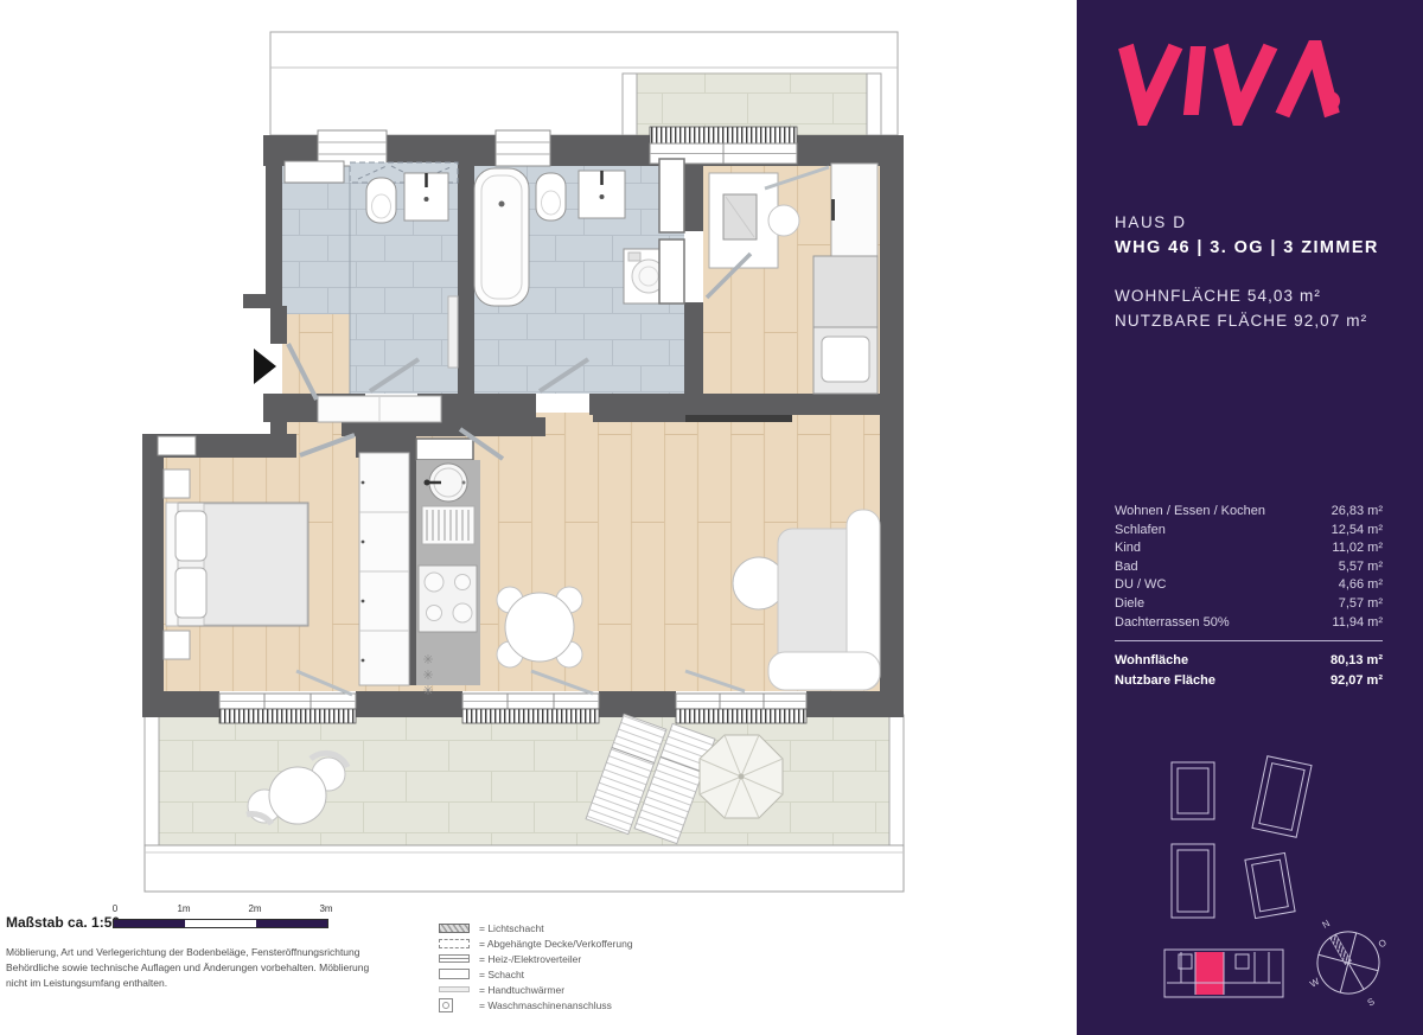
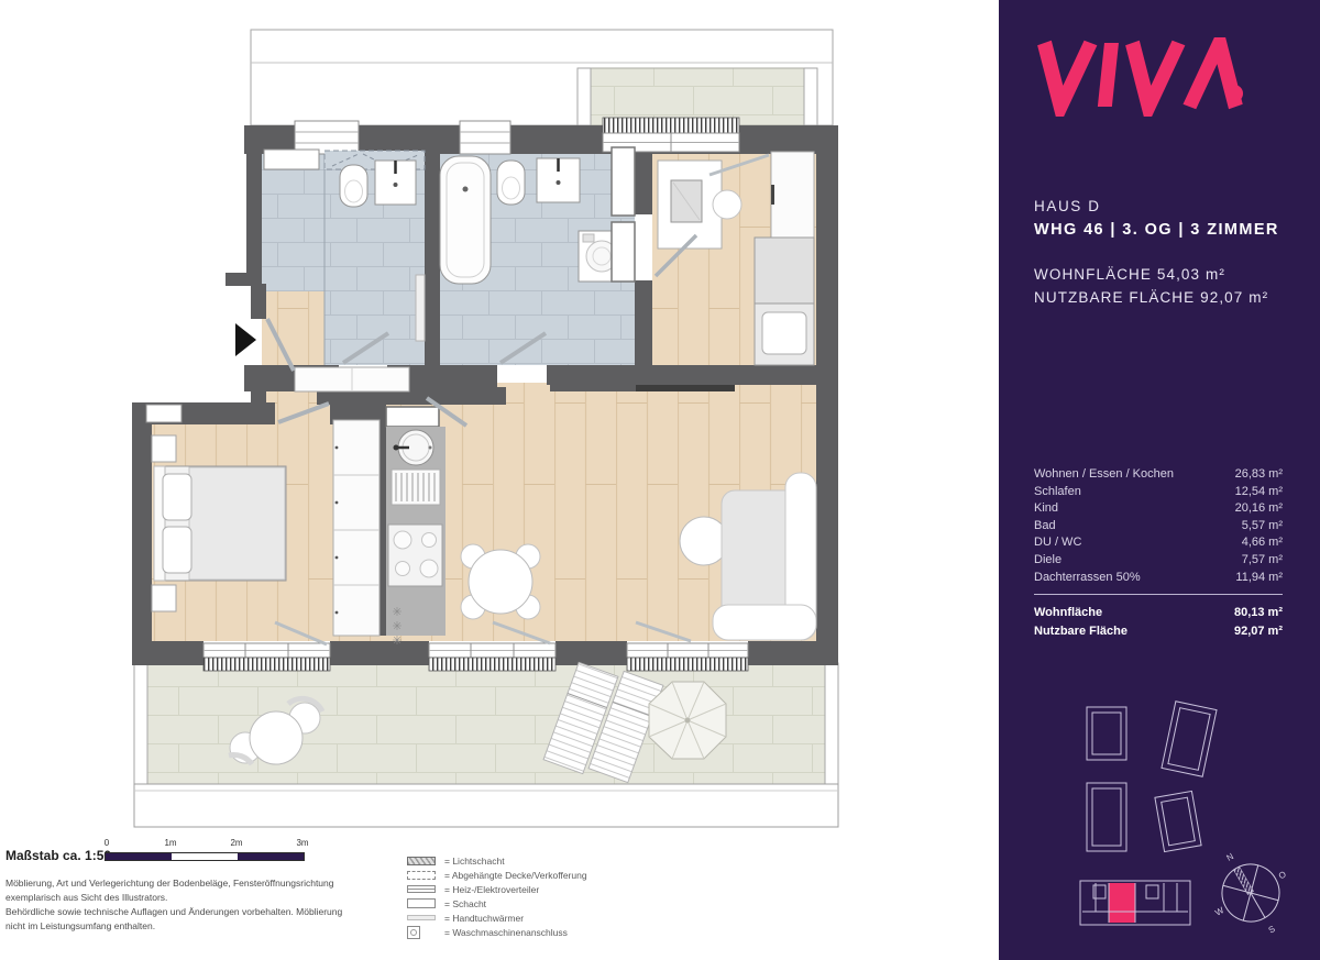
  ✳
  ✳
  ✳
  Maßstab ca. 1:5
  0
  1m
  2m
  3m
  Möblierung, Art und Verlegerichtung der Bodenbeläge, Fensteröffnungsrichtung
+ exemplarisch aus Sicht des Illustrators.
  Behördliche sowie technische Auflagen und Änderungen vorbehalten. Möblierung
  nicht im Leistungsumfang enthalten.
  = Lichtschacht
  = Abgehängte Decke/Verkofferung
  = Heiz-/Elektroverteiler
  = Schacht
  = Handtuchwärmer
  = Waschmaschinenanschluss
  HAUS D
  WHG 46 | 3. OG | 3 ZIMMER
  WOHNFLÄCHE 54,03 m²
  NUTZBARE FLÄCHE 92,07 m²
  Wohnen / Essen / Kochen
  26,83 m²
  Schlafen
  12,54 m²
  Kind
- 11,02 m²
+ 20,16 m²
  Bad
  5,57 m²
  DU / WC
  4,66 m²
  Diele
  7,57 m²
  Dachterrassen 50%
  11,94 m²
  Wohnfläche
  80,13 m²
  Nutzbare Fläche
  92,07 m²
